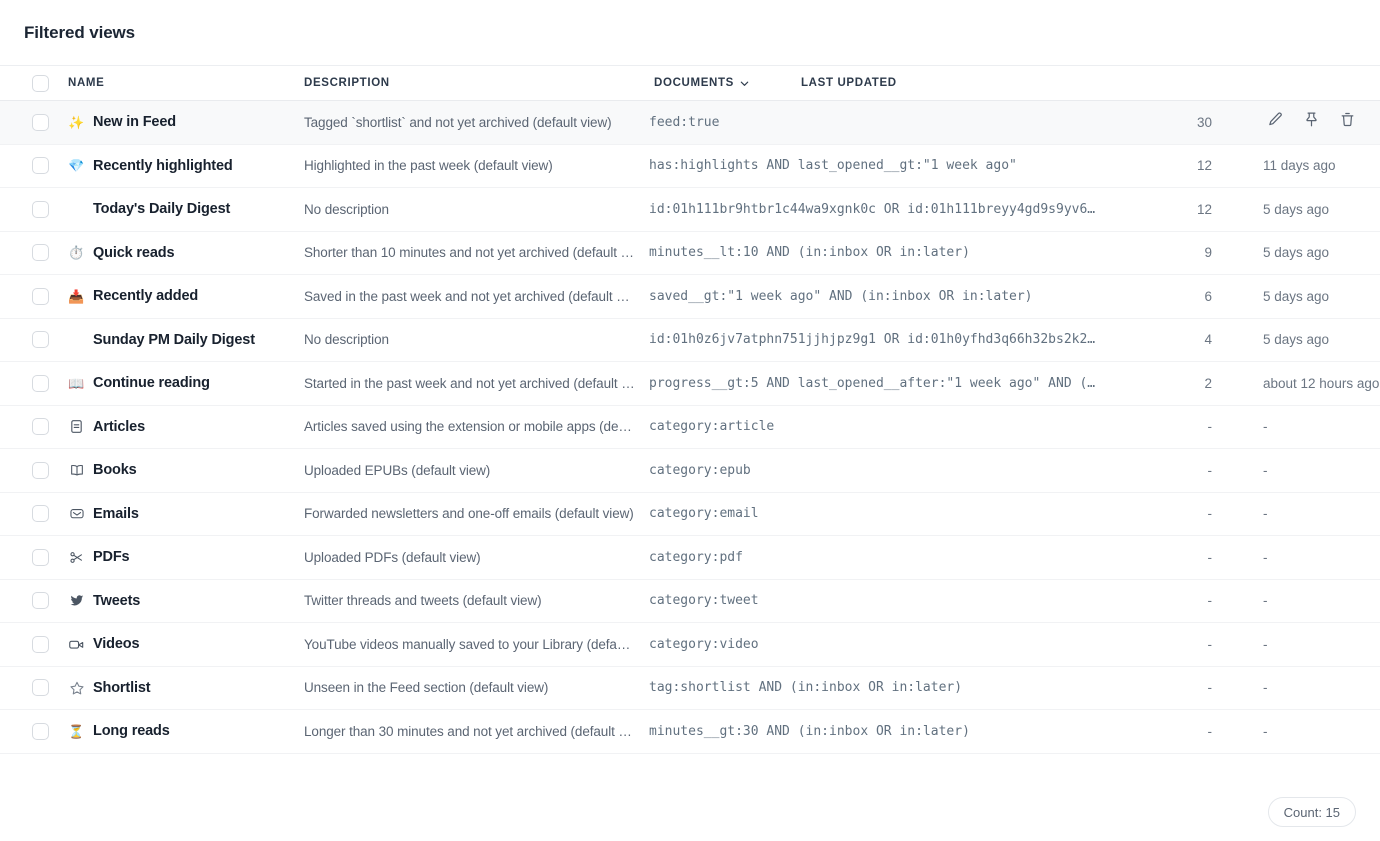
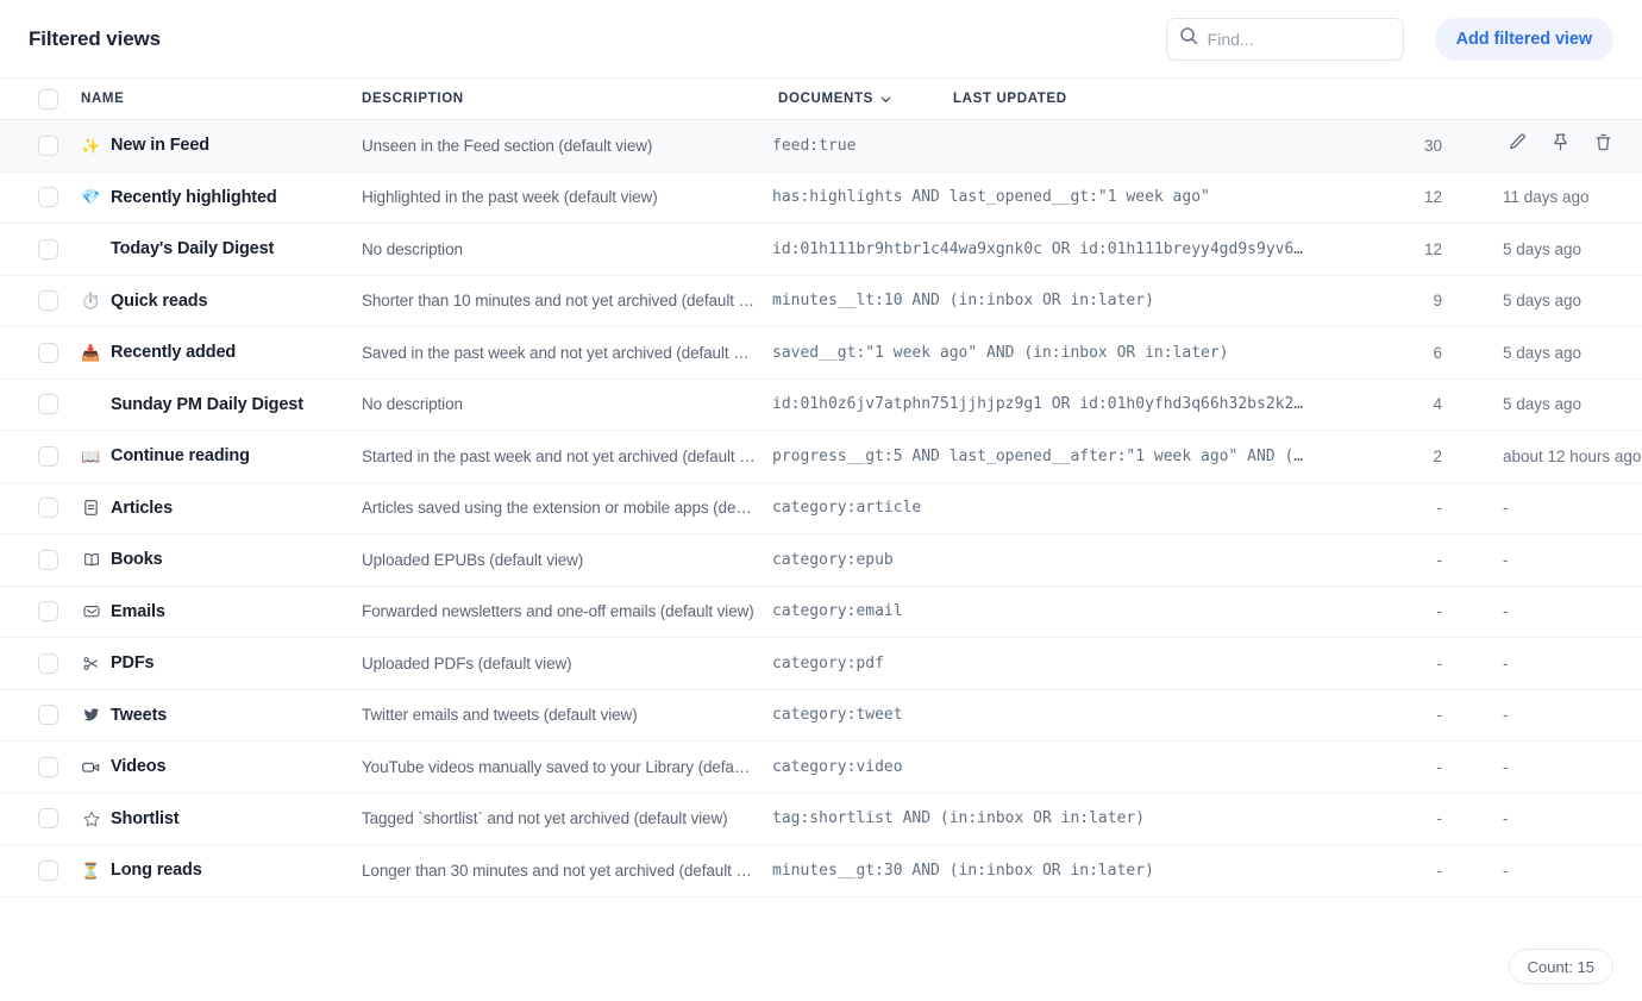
  Filtered views
+ Find...
+ Add filtered view
  NAME
  DESCRIPTION
  DOCUMENTS
  LAST UPDATED
  ✨
  New in Feed
- Tagged `shortlist` and not yet archived (default view)
+ Unseen in the Feed section (default view)
  feed:true
  30
  💎
  Recently highlighted
  Highlighted in the past week (default view)
  has:highlights AND last_opened__gt:"1 week ago"
  12
  11 days ago
  Today's Daily Digest
  No description
  id:01h111br9htbr1c44wa9xgnk0c OR id:01h111breyy4gd9s9yv66
  12
  5 days ago
  ⏱️
  Quick reads
  Shorter than 10 minutes and not yet archived (default vi
  minutes__lt:10 AND (in:inbox OR in:later)
  9
  5 days ago
  📥
  Recently added
  Saved in the past week and not yet archived (default vie
  saved__gt:"1 week ago" AND (in:inbox OR in:later)
  6
  5 days ago
  Sunday PM Daily Digest
  No description
  id:01h0z6jv7atphn751jjhjpz9g1 OR id:01h0yfhd3q66h32bs2k22
  4
  5 days ago
  📖
  Continue reading
  Started in the past week and not yet archived (default vi
  progress__gt:5 AND last_opened__after:"1 week ago" AND (i
  2
  about 12 hours ago
  Articles
  Articles saved using the extension or mobile apps (defau
  category:article
  -
  -
  Books
  Uploaded EPUBs (default view)
  category:epub
  -
  -
  Emails
  Forwarded newsletters and one-off emails (default view)
  category:email
  -
  -
  PDFs
  Uploaded PDFs (default view)
  category:pdf
  -
  -
  Tweets
- Twitter threads and tweets (default view)
+ Twitter emails and tweets (default view)
  category:tweet
  -
  -
  Videos
  YouTube videos manually saved to your Library (default
  category:video
  -
  -
  Shortlist
- Unseen in the Feed section (default view)
+ Tagged `shortlist` and not yet archived (default view)
  tag:shortlist AND (in:inbox OR in:later)
  -
  -
  ⏳
  Long reads
  Longer than 30 minutes and not yet archived (default vie
  minutes__gt:30 AND (in:inbox OR in:later)
  -
  -
  Count: 15
